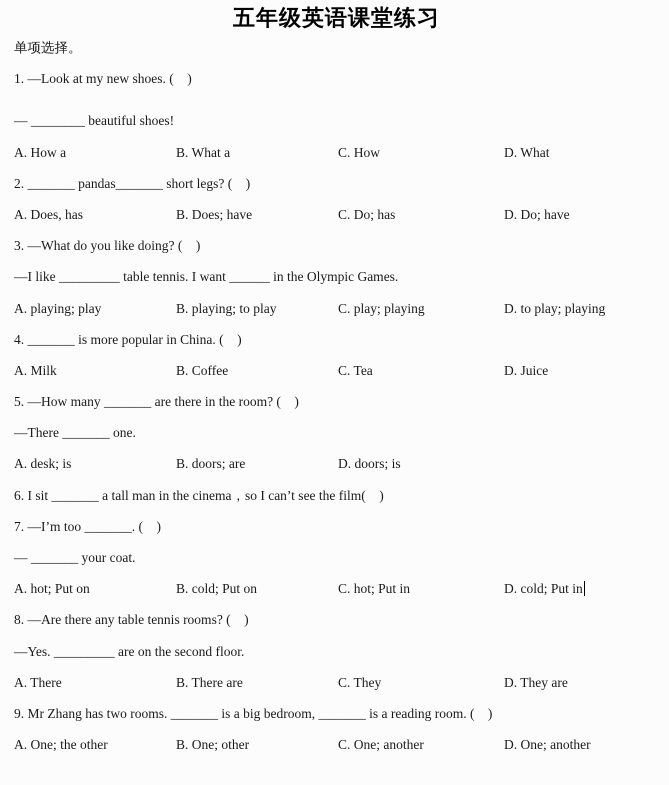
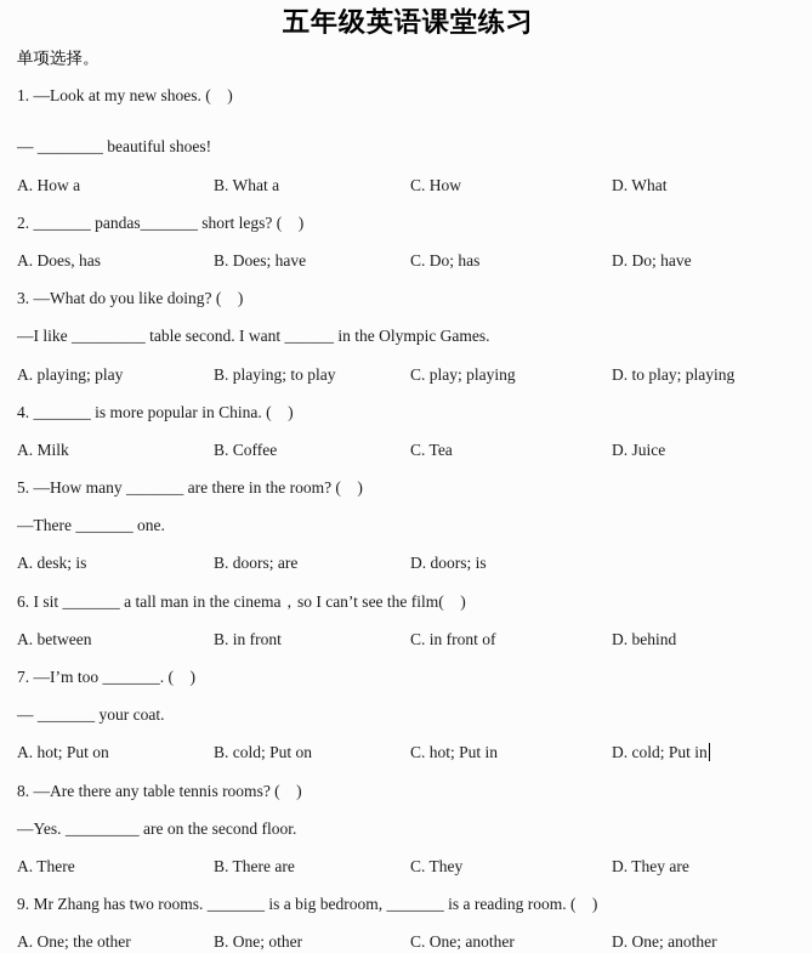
  五年级英语课堂练习
  单项选择。
  1. —Look at my new shoes. ( )
  — ________ beautiful shoes!
  A. How a
  B. What a
  C. How
  D. What
  2. _______ pandas_______ short legs? ( )
  A. Does, has
  B. Does; have
  C. Do; has
  D. Do; have
  3. —What do you like doing? ( )
- —I like _________ table tennis. I want ______ in the Olympic Games.
+ —I like _________ table second. I want ______ in the Olympic Games.
  A. playing; play
  B. playing; to play
  C. play; playing
  D. to play; playing
  4. _______ is more popular in China. ( )
  A. Milk
  B. Coffee
  C. Tea
  D. Juice
  5. —How many _______ are there in the room? ( )
  —There _______ one.
  A. desk; is
  B. doors; are
  D. doors; is
  6. I sit _______ a tall man in the cinema，so I can’t see the film( )
+ A. between
+ B. in front
+ C. in front of
+ D. behind
  7. —I’m too _______. ( )
  — _______ your coat.
  A. hot; Put on
  B. cold; Put on
  C. hot; Put in
  D. cold; Put in
  8. —Are there any table tennis rooms? ( )
  —Yes. _________ are on the second floor.
  A. There
  B. There are
  C. They
  D. They are
  9. Mr Zhang has two rooms. _______ is a big bedroom, _______ is a reading room. ( )
  A. One; the other
  B. One; other
  C. One; another
  D. One; another
